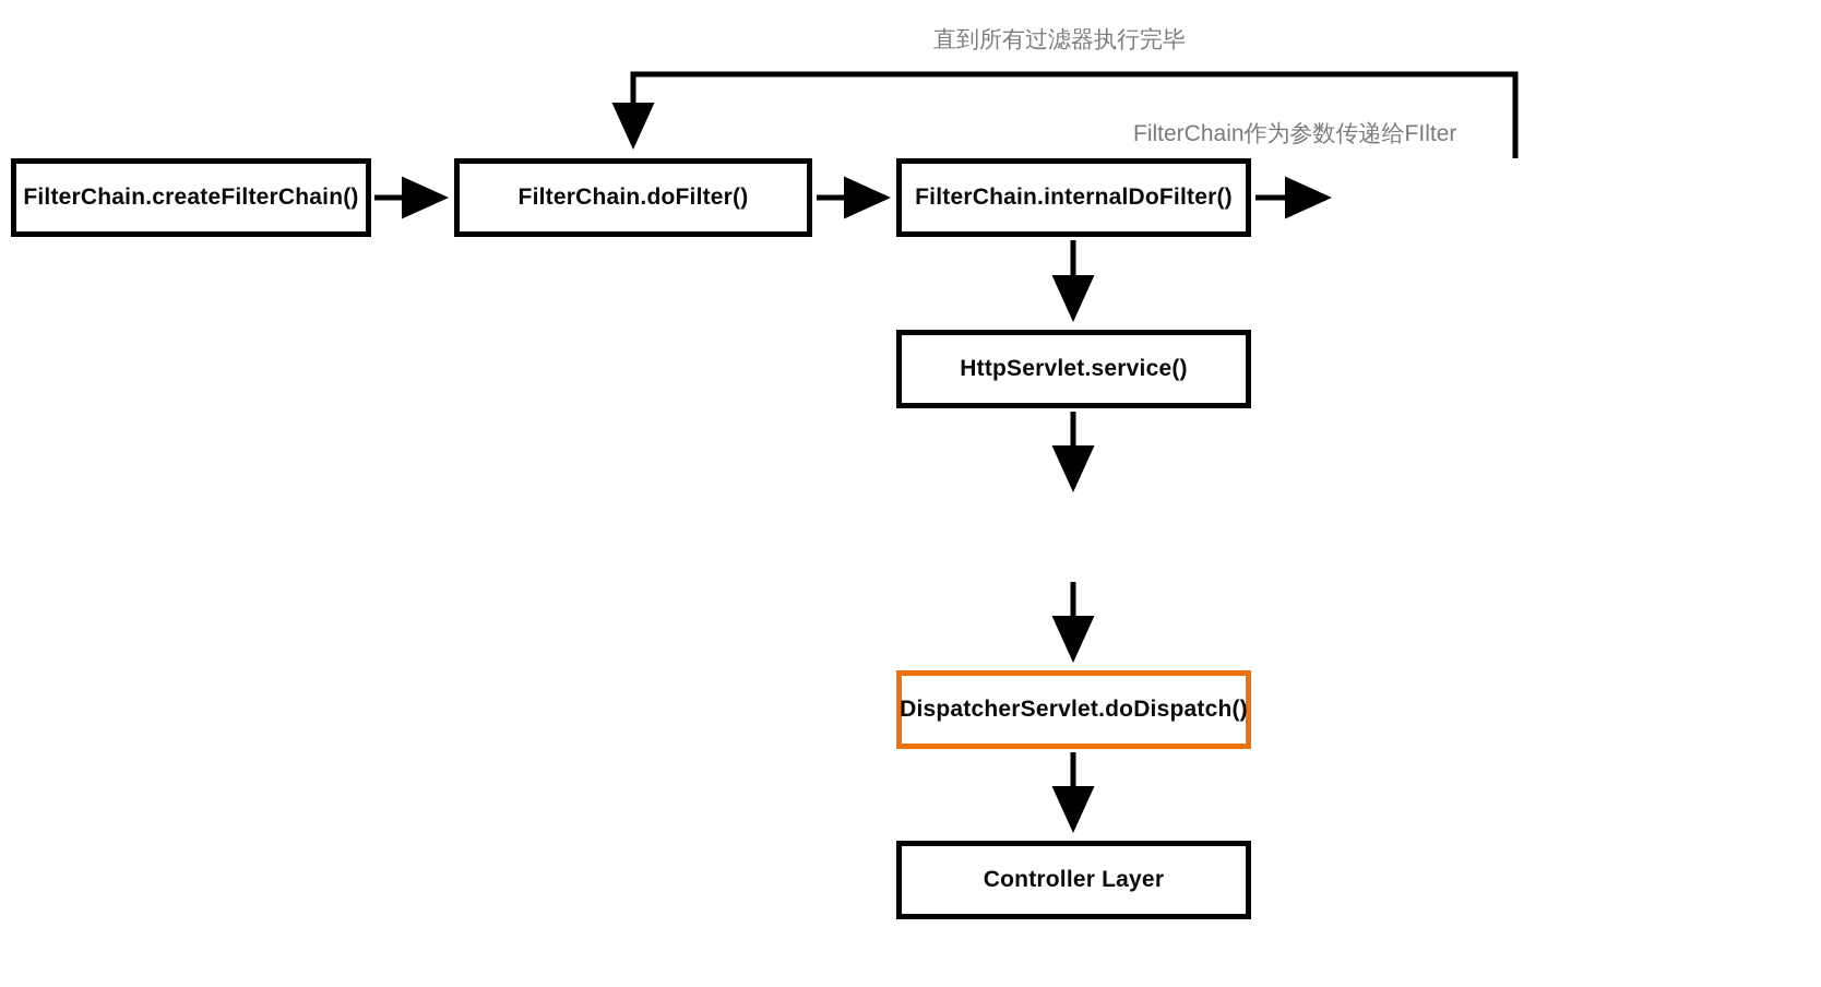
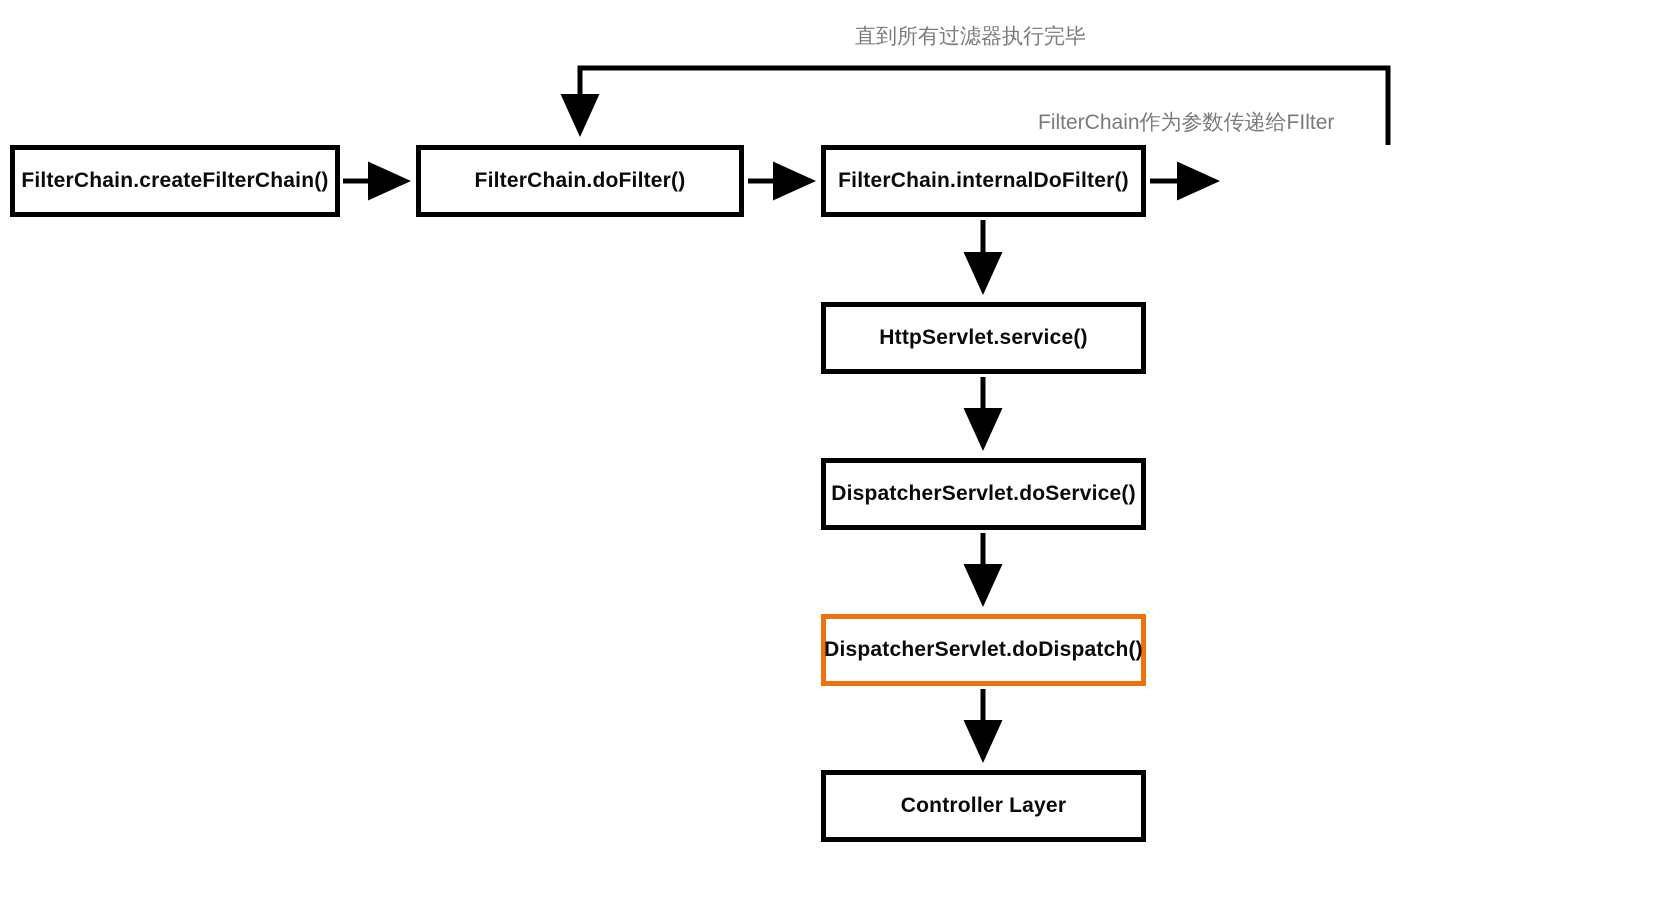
  FilterChain.createFilterChain()
  FilterChain.doFilter()
  FilterChain.internalDoFilter()
  HttpServlet.service()
+ DispatcherServlet.doService()
  DispatcherServlet.doDispatch()
  Controller Layer
  直到所有过滤器执行完毕
  FilterChain作为参数传递给FIlter
